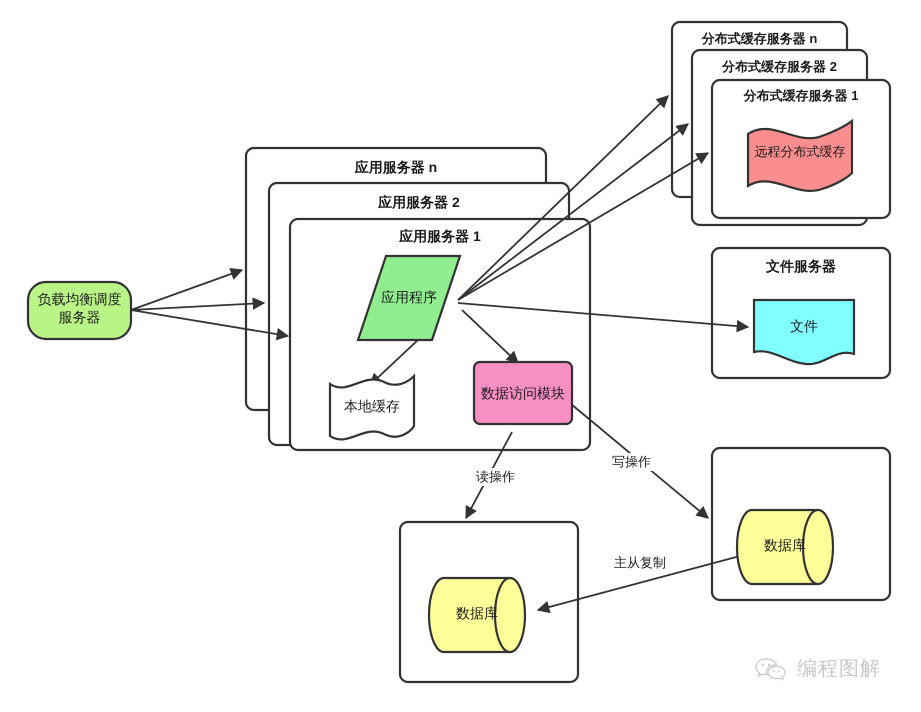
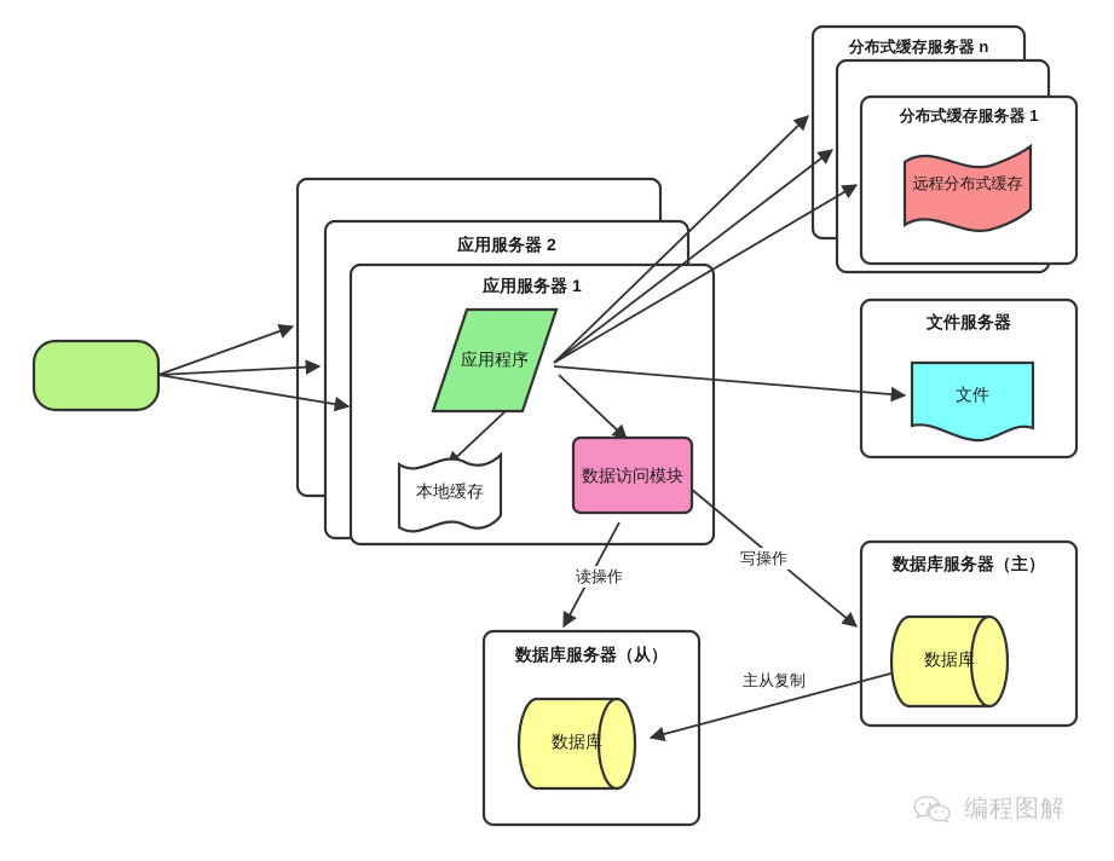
- 负载均衡调度
- 服务器
- 应用服务器 n
  应用服务器 2
  应用服务器 1
  应用程序
  本地缓存
  数据访问模块
  分布式缓存服务器 n
- 分布式缓存服务器 2
  分布式缓存服务器 1
  远程分布式缓存
  文件服务器
  文件
+ 数据库服务器（主）
  数据库
+ 数据库服务器（从）
  数据库
  读操作
  写操作
  主从复制
  编程图解
